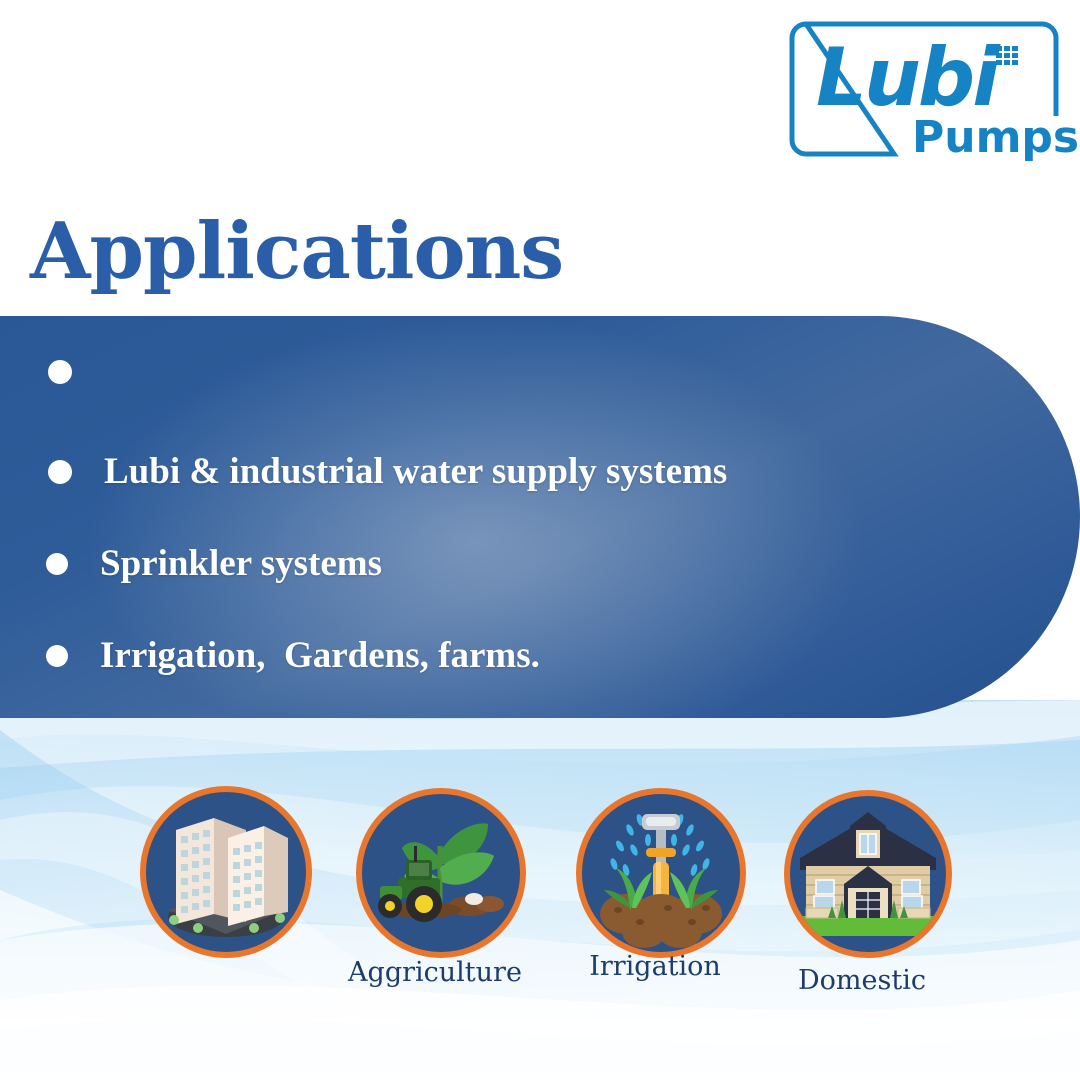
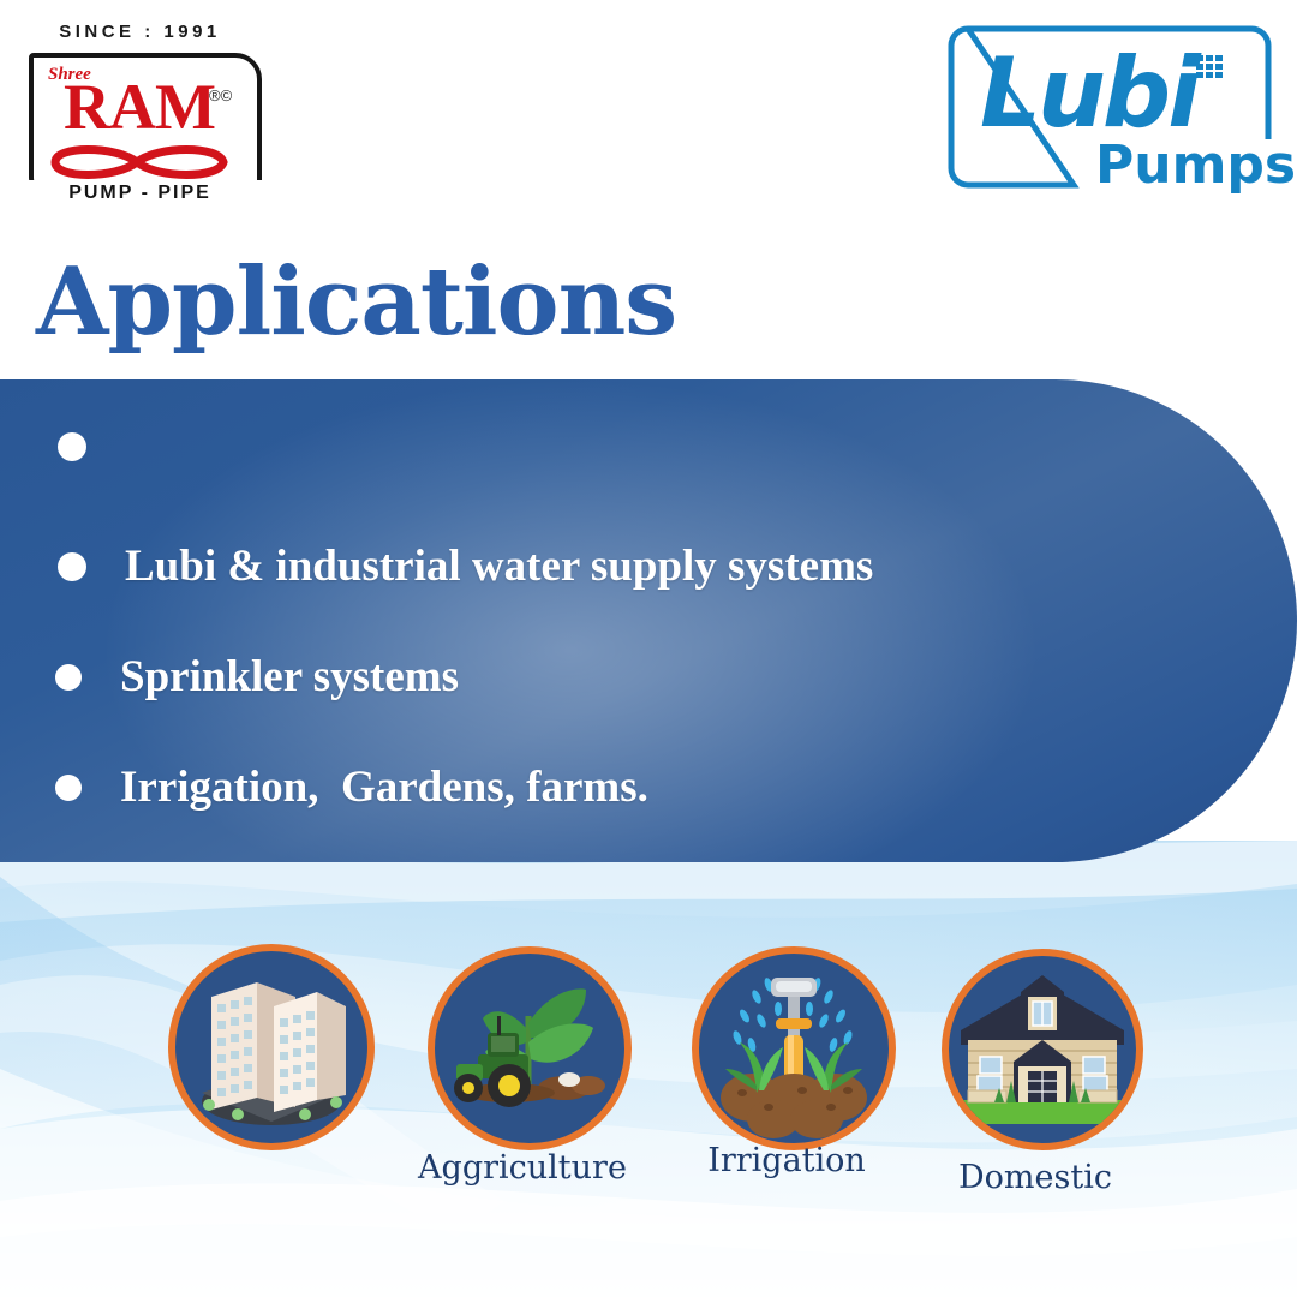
  Lubi & industrial water supply systems
  Sprinkler systems
  Irrigation, Gardens, farms.
  Applications
+ SINCE : 1991
+ Shree
+ RAM
+ ®©
+ PUMP - PIPE
  Lubi
  Pumps
  Aggriculture
  Irrigation
  Domestic
